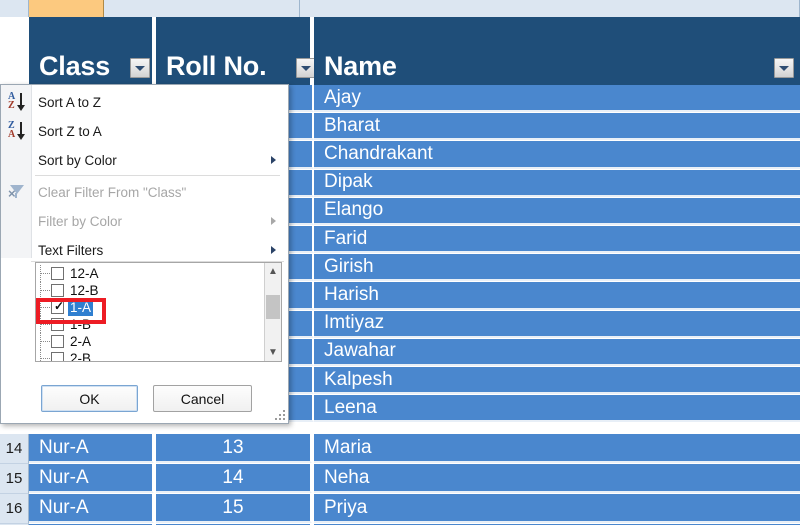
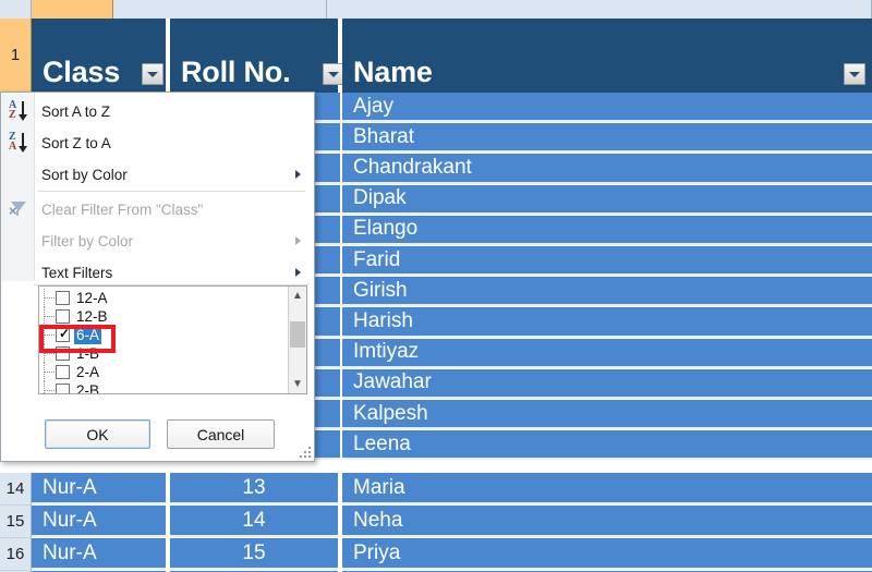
+ 1
  Class
  Roll No.
  Name
  Ajay
  Bharat
  Chandrakant
  Dipak
  Elango
  Farid
  Girish
  Harish
  Imtiyaz
  Jawahar
  Kalpesh
  Leena
  14
  Nur-A
  13
  Maria
  15
  Nur-A
  14
  Neha
  16
  Nur-A
  15
  Priya
  A
  Z
  Sort A to Z
  Z
  A
  Sort Z to A
  Sort by Color
  ×
  Clear Filter From "Class"
  Filter by Color
  Text Filters
  12-A
  12-B
  ✓
- 1-A
+ 6-A
  1-B
  2-A
  2-B
  ▲
  ▼
  OK
  Cancel
